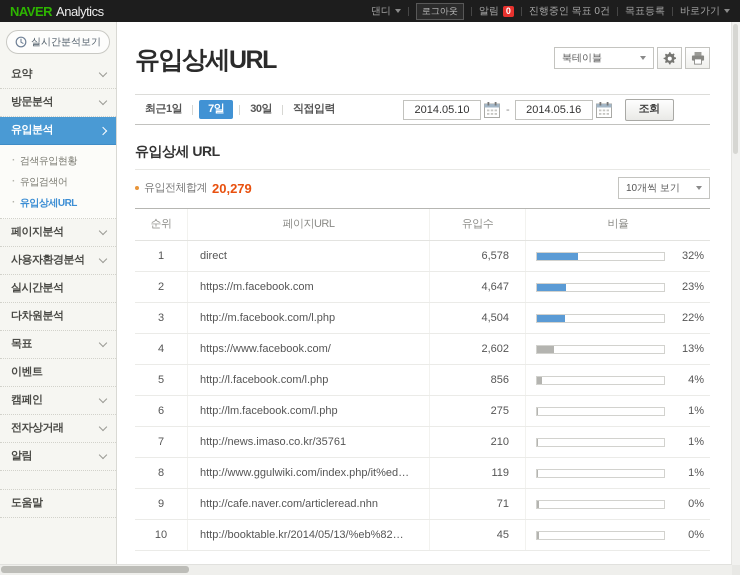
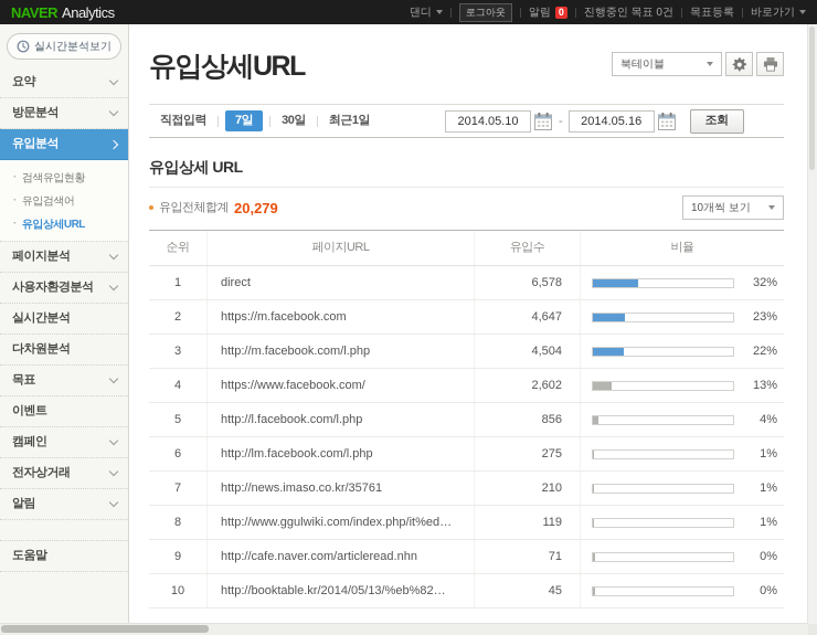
  NAVER
  Analytics
  댄디
  로그아웃
  알림
  0
  진행중인 목표 0건
  목표등록
  바로가기
  실시간분석보기
  요약
  방문분석
  유입분석
  ·
  검색유입현황
  ·
  유입검색어
  ·
  유입상세URL
  페이지분석
  사용자환경분석
  실시간분석
  다차원분석
  목표
  이벤트
  캠페인
  전자상거래
  알림
  도움말
  유입상세URL
  북테이블
- 최근1일
+ 직접입력
  7일
  30일
- 직접입력
+ 최근1일
  2014.05.10
  -
  2014.05.16
  조회
  유입상세 URL
  유입전체합계
  20,279
  10개씩 보기
  순위	페이지URL	유입수	비율
  1	direct	6,578	32%
  2	https://m.facebook.com	4,647	23%
  3	http://m.facebook.com/l.php	4,504	22%
  4	https://www.facebook.com/	2,602	13%
  5	http://l.facebook.com/l.php	856	4%
  6	http://lm.facebook.com/l.php	275	1%
  7	http://news.imaso.co.kr/35761	210	1%
  8	http://www.ggulwiki.com/index.php/it%ed…	119	1%
  9	http://cafe.naver.com/articleread.nhn	71	0%
  10	http://booktable.kr/2014/05/13/%eb%82…	45	0%
